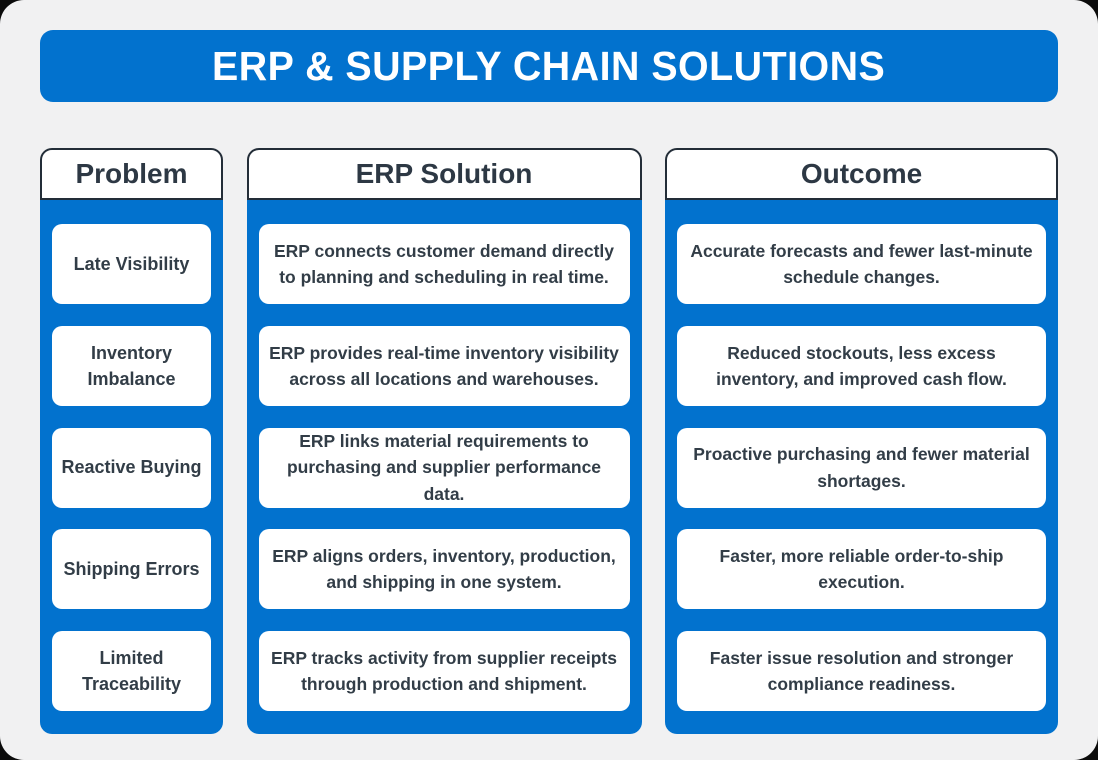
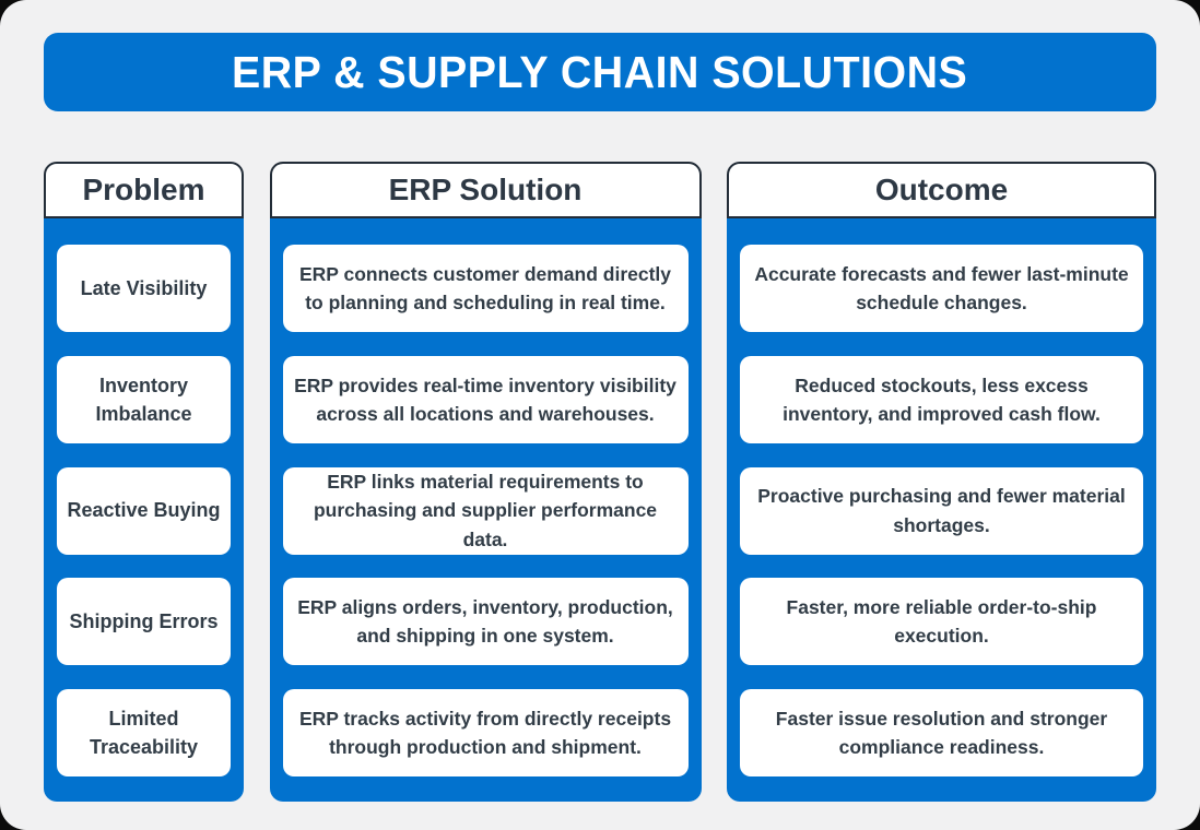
  ERP & SUPPLY CHAIN SOLUTIONS
  Problem
  Late Visibility
  Inventory Imbalance
  Reactive Buying
  Shipping Errors
  Limited Traceability
  ERP Solution
  ERP connects customer demand directly to planning and scheduling in real time.
  ERP provides real-time inventory visibility across all locations and warehouses.
  ERP links material requirements to purchasing and supplier performance data.
  ERP aligns orders, inventory, production, and shipping in one system.
- ERP tracks activity from supplier receipts through production and shipment.
+ ERP tracks activity from directly receipts through production and shipment.
  Outcome
  Accurate forecasts and fewer last-minute schedule changes.
  Reduced stockouts, less excess inventory, and improved cash flow.
  Proactive purchasing and fewer material shortages.
  Faster, more reliable order-to-ship execution.
  Faster issue resolution and stronger compliance readiness.
